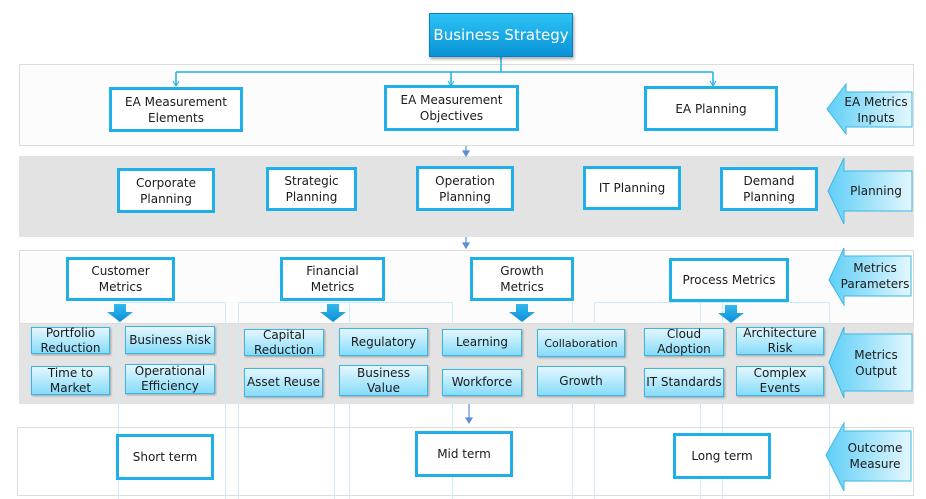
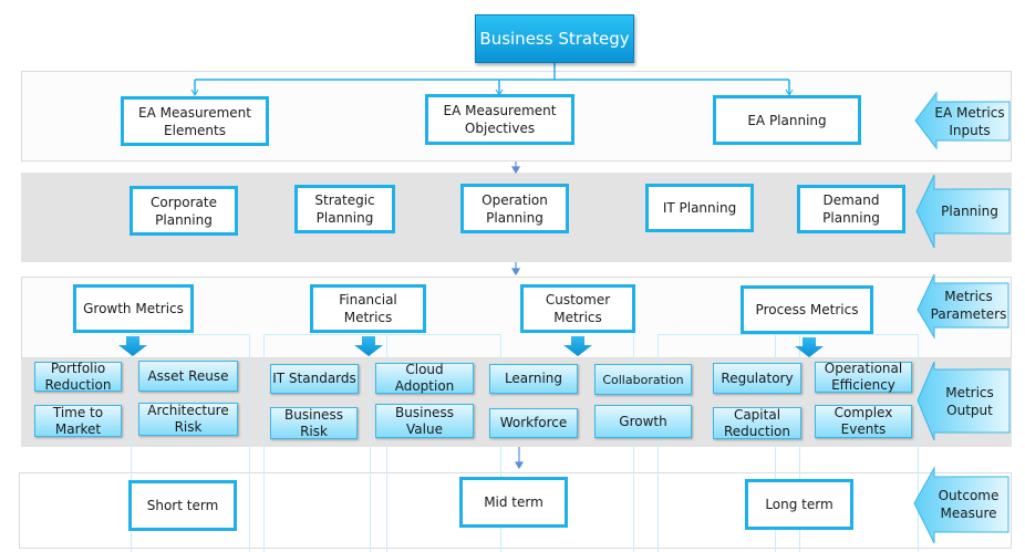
  Business Strategy
  EA Measurement Elements
  EA Measurement Objectives
  EA Planning
  Corporate Planning
  Strategic Planning
  Operation Planning
  IT Planning
  Demand Planning
- Customer Metrics
+ Growth Metrics
  Financial Metrics
- Growth Metrics
+ Customer Metrics
  Process Metrics
  Portfolio Reduction
- Business Risk
+ Asset Reuse
  Time to Market
- Operational Efficiency
+ Architecture Risk
- Capital Reduction
+ IT Standards
- Regulatory
+ Cloud Adoption
- Asset Reuse
+ Business Risk
  Business Value
  Learning
  Collaboration
  Workforce
  Growth
- Cloud Adoption
+ Regulatory
- Architecture Risk
+ Operational Efficiency
- IT Standards
+ Capital Reduction
  Complex Events
  Short term
  Mid term
  Long term
  EA Metrics Inputs
  Planning
  Metrics Parameters
  Metrics Output
  Outcome Measure
